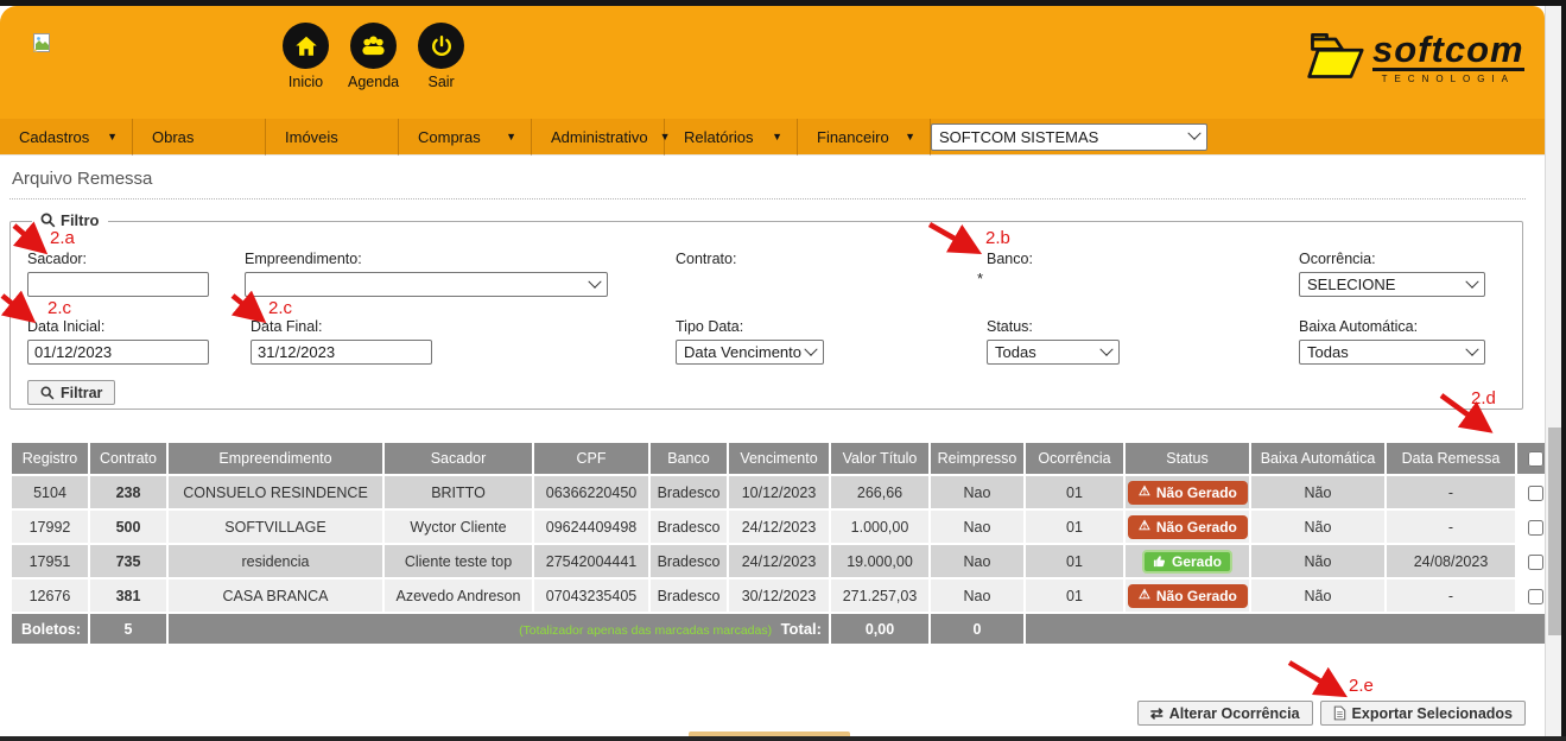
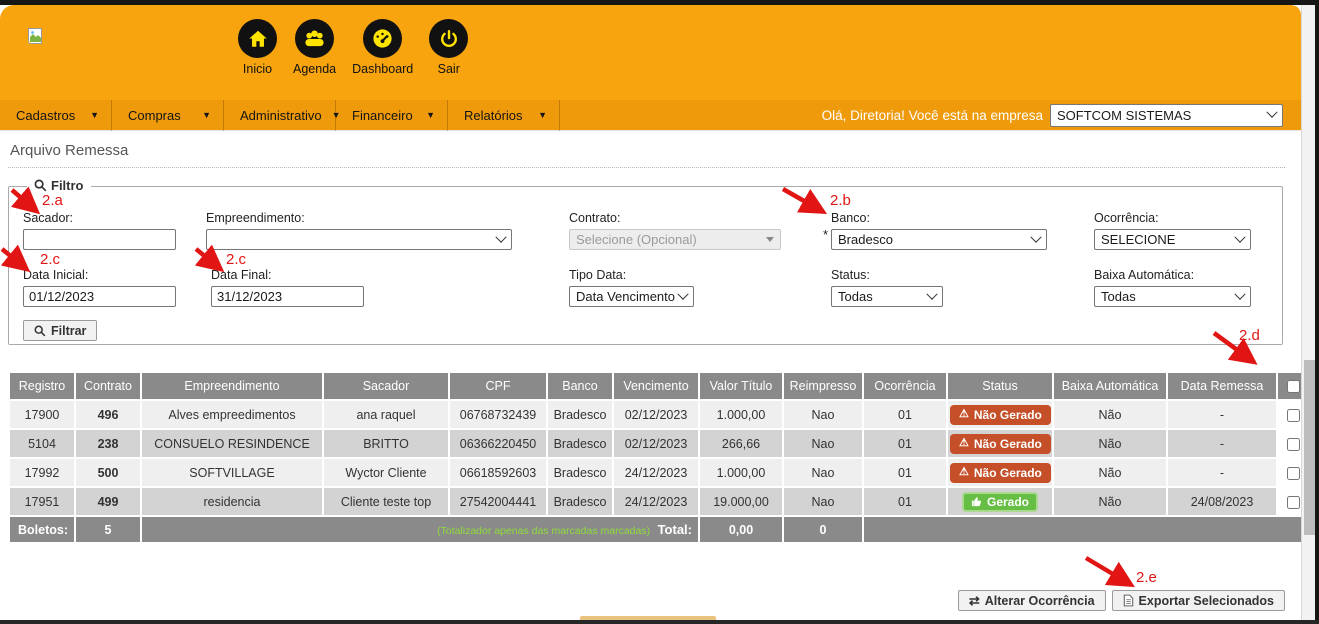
  Inicio
  Agenda
+ Dashboard
  Sair
- softcom
- TECNOLOGIA
  Cadastros
  ▼
- Obras
- Imóveis
  Compras
  ▼
  Administrativo
  ▼
- Relatórios
+ Financeiro
  ▼
- Financeiro
+ Relatórios
  ▼
+ Olá, Diretoria! Você está na empresa
  SOFTCOM SISTEMAS
  Arquivo Remessa
  Filtro
  Sacador:
  Empreendimento:
  Contrato:
+ Selecione (Opcional)
  Banco:
  *
+ Bradesco
  Ocorrência:
  SELECIONE
  Data Inicial:
  01/12/2023
  Data Final:
  31/12/2023
  Tipo Data:
  Data Vencimento
  Status:
  Todas
  Baixa Automática:
  Todas
  Filtrar
  Registro	Contrato	Empreendimento	Sacador	CPF	Banco	Vencimento	Valor Título	Reimpresso	Ocorrência	Status	Baixa Automática	Data Remessa
+ 17900	496	Alves empreedimentos	ana raquel	06768732439	Bradesco	02/12/2023	1.000,00	Nao	01	⚠ Não Gerado	Não	-
- 5104	238	CONSUELO RESINDENCE	BRITTO	06366220450	Bradesco	10/12/2023	266,66	Nao	01	⚠ Não Gerado	Não	-
+ 5104	238	CONSUELO RESINDENCE	BRITTO	06366220450	Bradesco	02/12/2023	266,66	Nao	01	⚠ Não Gerado	Não	-
- 17992	500	SOFTVILLAGE	Wyctor Cliente	09624409498	Bradesco	24/12/2023	1.000,00	Nao	01	⚠ Não Gerado	Não	-
+ 17992	500	SOFTVILLAGE	Wyctor Cliente	06618592603	Bradesco	24/12/2023	1.000,00	Nao	01	⚠ Não Gerado	Não	-
- 17951	735	residencia	Cliente teste top	27542004441	Bradesco	24/12/2023	19.000,00	Nao	01	Gerado	Não	24/08/2023
+ 17951	499	residencia	Cliente teste top	27542004441	Bradesco	24/12/2023	19.000,00	Nao	01	Gerado	Não	24/08/2023
- 12676	381	CASA BRANCA	Azevedo Andreson	07043235405	Bradesco	30/12/2023	271.257,03	Nao	01	⚠ Não Gerado	Não	-
  Boletos:	5	(Totalizador apenas das marcadas marcadas) Total:	0,00	0
  ⇄
  Alterar Ocorrência
  Exportar Selecionados
  2.a
  2.b
  2.c
  2.c
  2.d
  2.e
